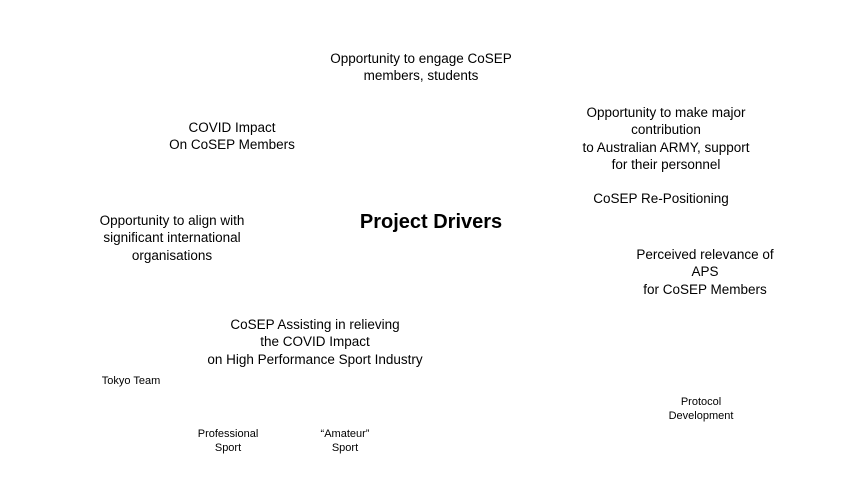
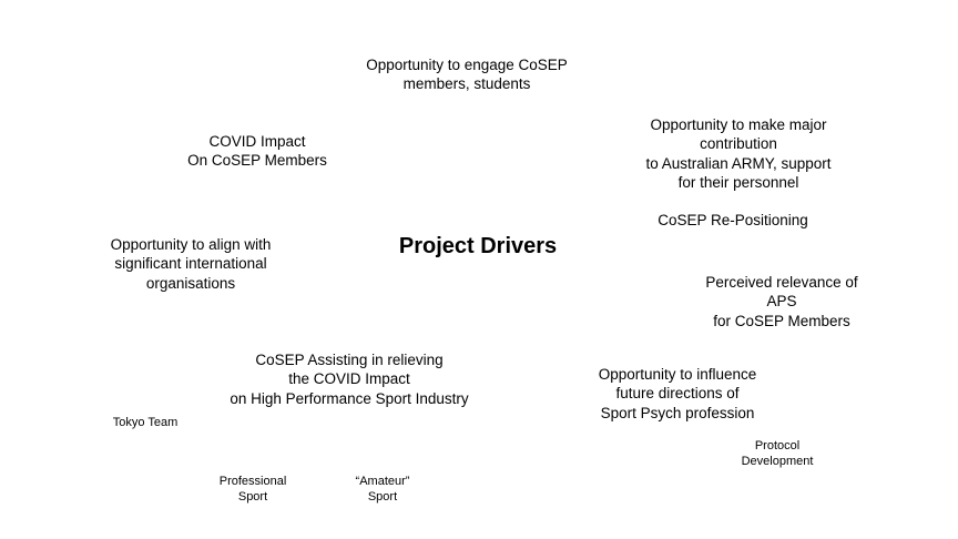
  Opportunity to engage CoSEP
  members, students
  Opportunity to make major contribution
  to Australian ARMY, support
  for their personnel
  COVID Impact
  On CoSEP Members
  CoSEP Re-Positioning
  Project Drivers
  Opportunity to align with
  significant international
  organisations
  Perceived relevance of APS
  for CoSEP Members
  CoSEP Assisting in relieving
  the COVID Impact
  on High Performance Sport Industry
+ Opportunity to influence
+ future directions of
+ Sport Psych profession
  Tokyo Team
  Protocol
  Development
  Professional
  Sport
  “Amateur”
  Sport
